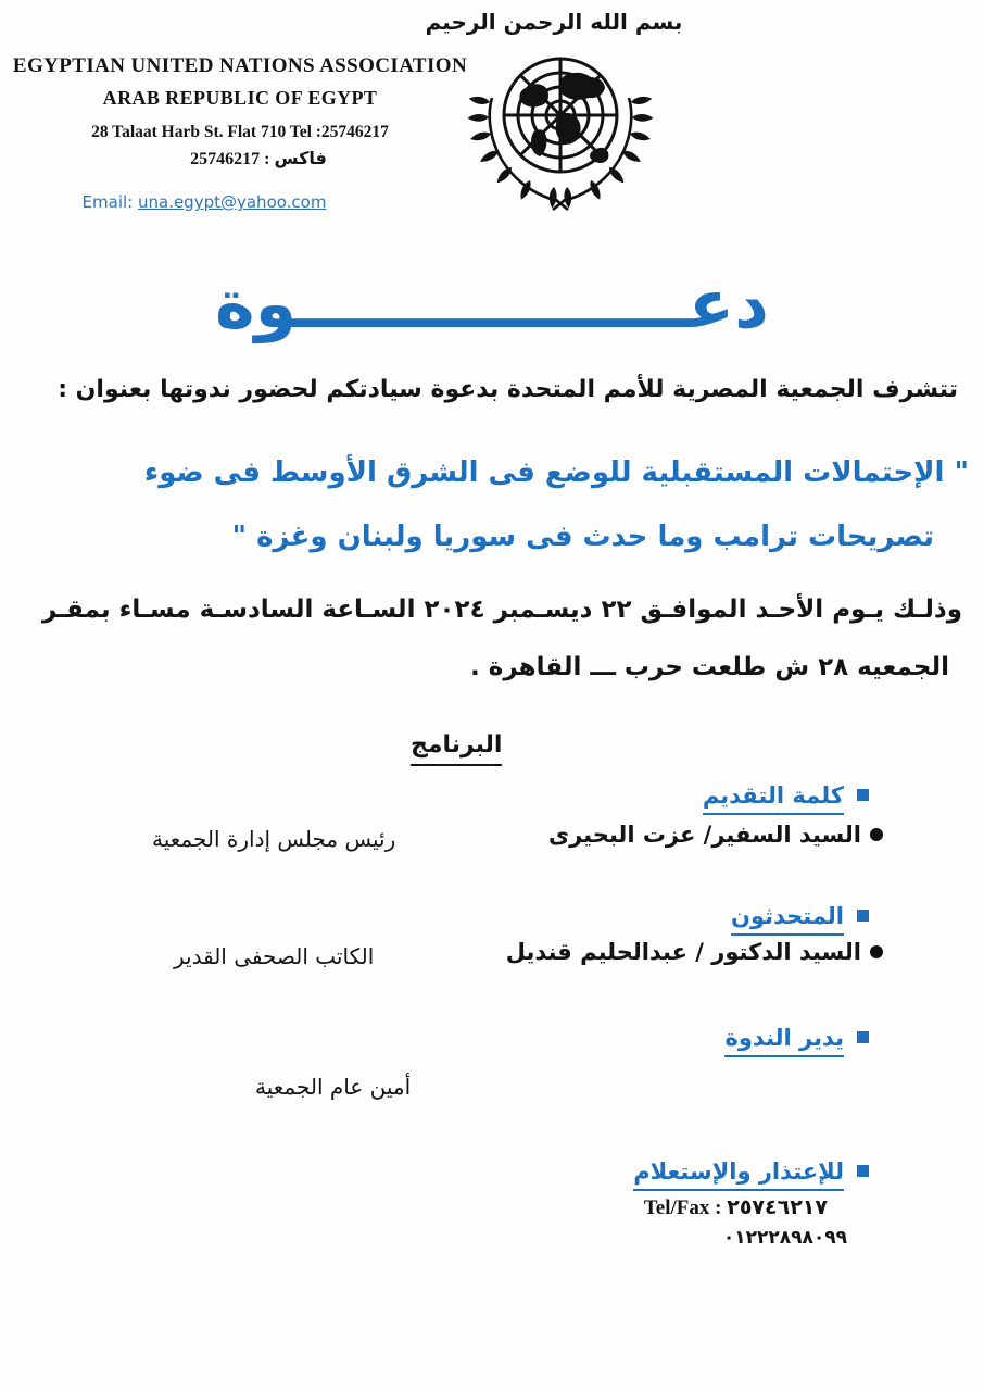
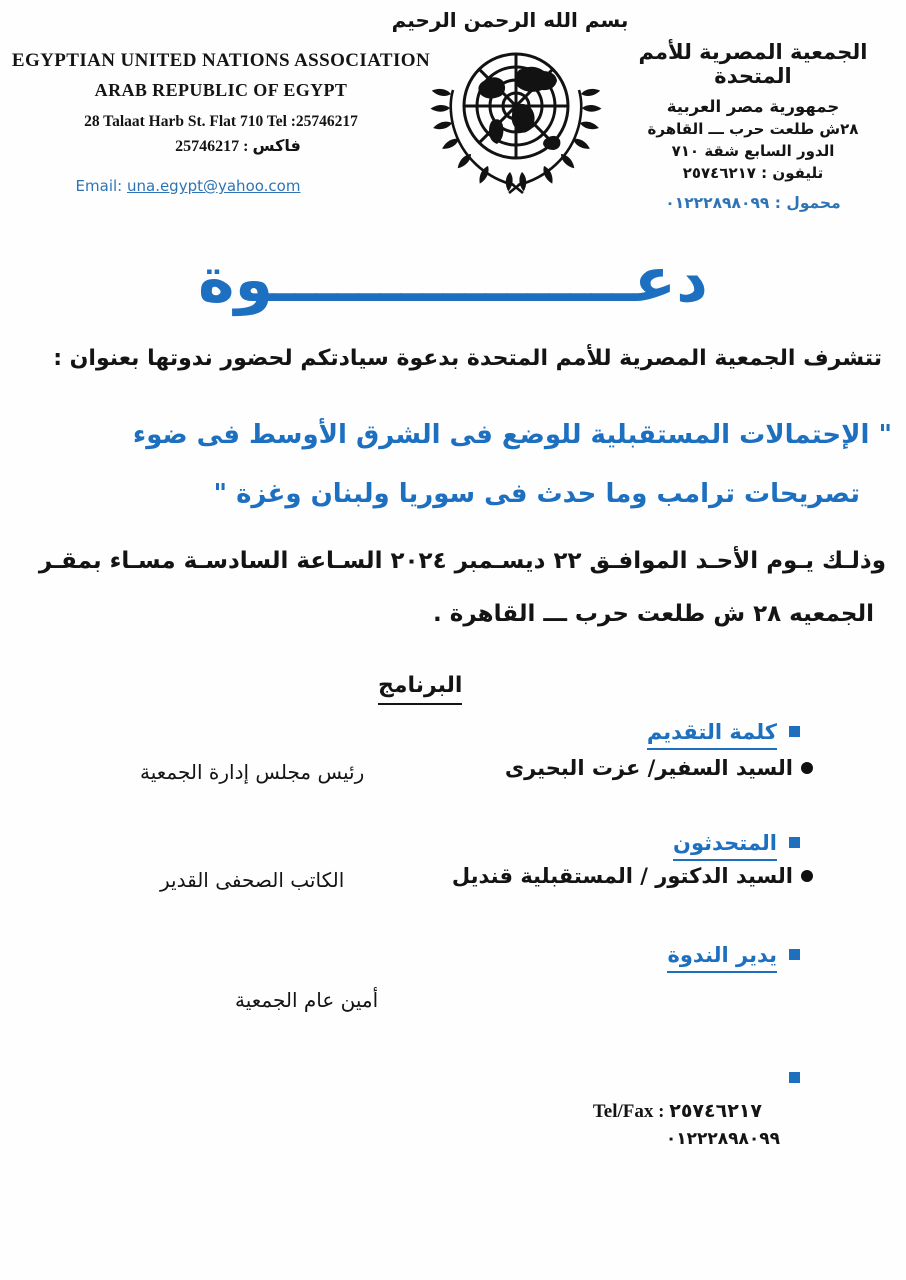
  بسم الله الرحمن الرحيم
  EGYPTIAN UNITED NATIONS ASSOCIATION
  ARAB REPUBLIC OF EGYPT
  28 Talaat Harb St. Flat 710 Tel :25746217
  فاكس : 25746217
  Email: una.egypt@yahoo.com
+ الجمعية المصرية للأمم المتحدة
+ جمهورية مصر العربية
+ ٢٨ش طلعت حرب ـــ القاهرة
+ الدور السابع شقة ٧١٠
+ تليفون : ٢٥٧٤٦٢١٧
+ محمول : ٠١٢٢٢٨٩٨٠٩٩
  دعـــــــــــــــــوة
  تتشرف الجمعية المصرية للأمم المتحدة بدعوة سيادتكم لحضور ندوتها بعنوان :
  " الإحتمالات المستقبلية للوضع فى الشرق الأوسط فى ضوء
  تصريحات ترامب وما حدث فى سوريا ولبنان وغزة "
  وذلـك يـوم الأحـد الموافـق ٢٢ ديسـمبر ٢٠٢٤ السـاعة السادسـة مسـاء بمقـر
  الجمعيه ٢٨ ش طلعت حرب ـــ القاهرة .
  البرنامج
  كلمة التقديم
  السيد السفير/ عزت البحيرى
  رئيس مجلس إدارة الجمعية
  المتحدثون
- السيد الدكتور / عبدالحليم قنديل
+ السيد الدكتور / المستقبلية قنديل
  الكاتب الصحفى القدير
  يدير الندوة
  أمين عام الجمعية
- للإعتذار والإستعلام
  Tel/Fax : ٢٥٧٤٦٢١٧
  ٠١٢٢٢٨٩٨٠٩٩
